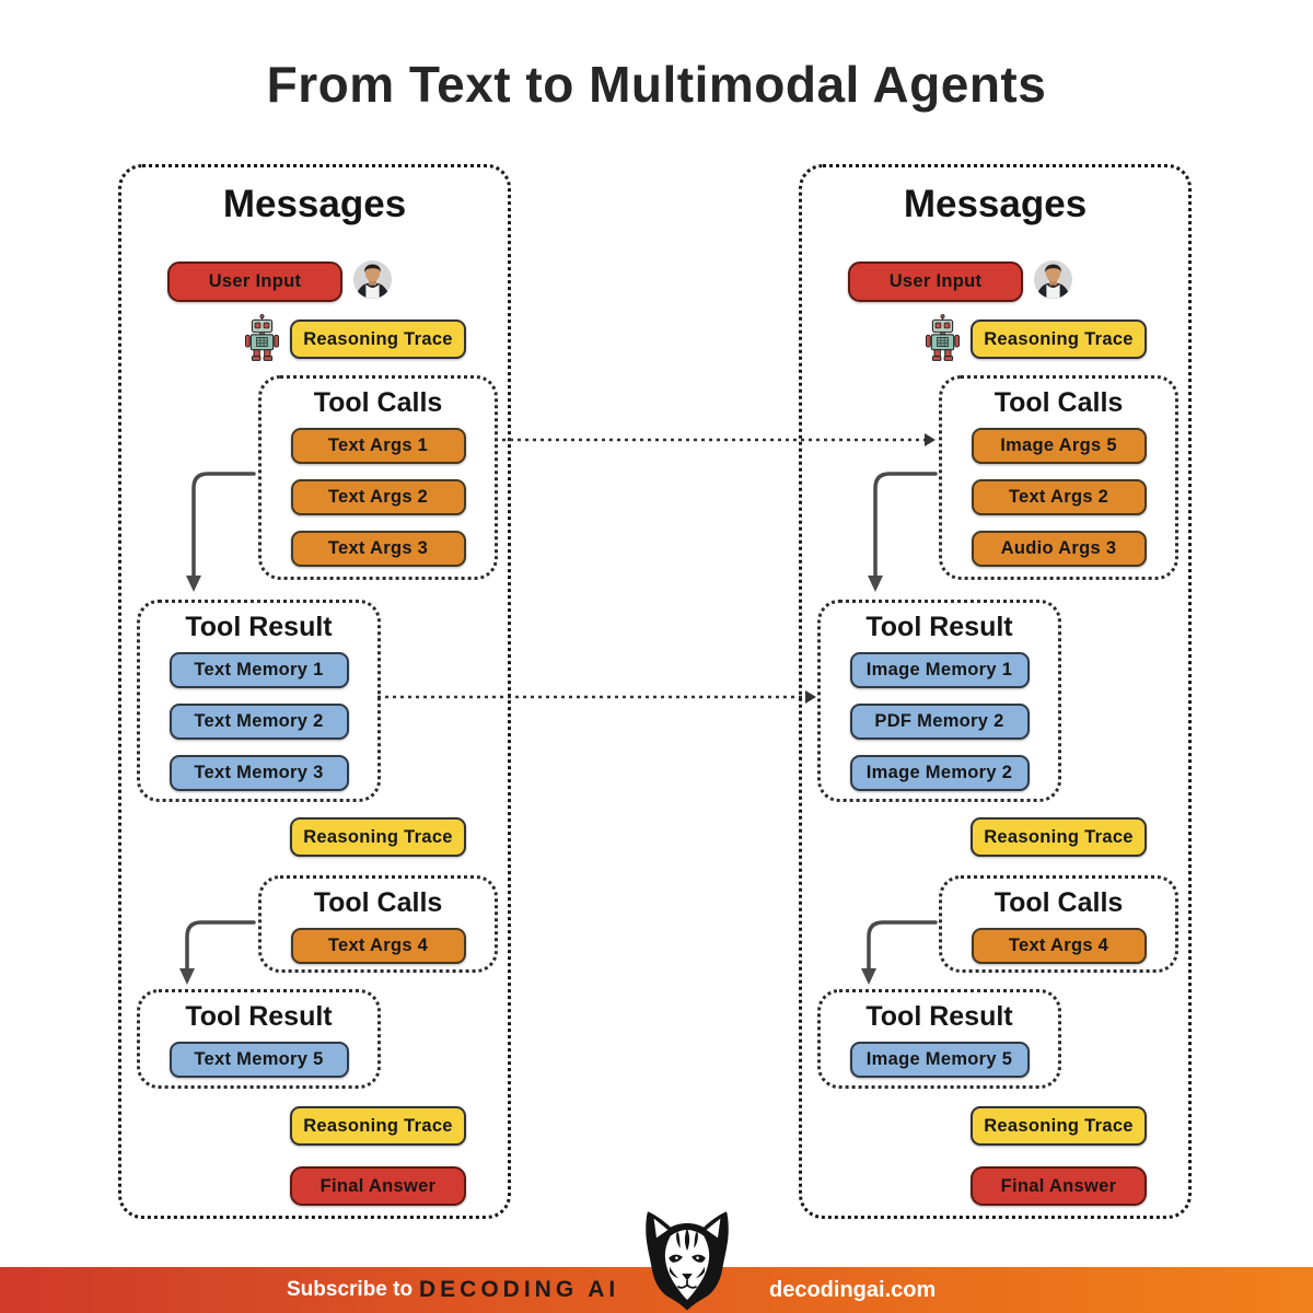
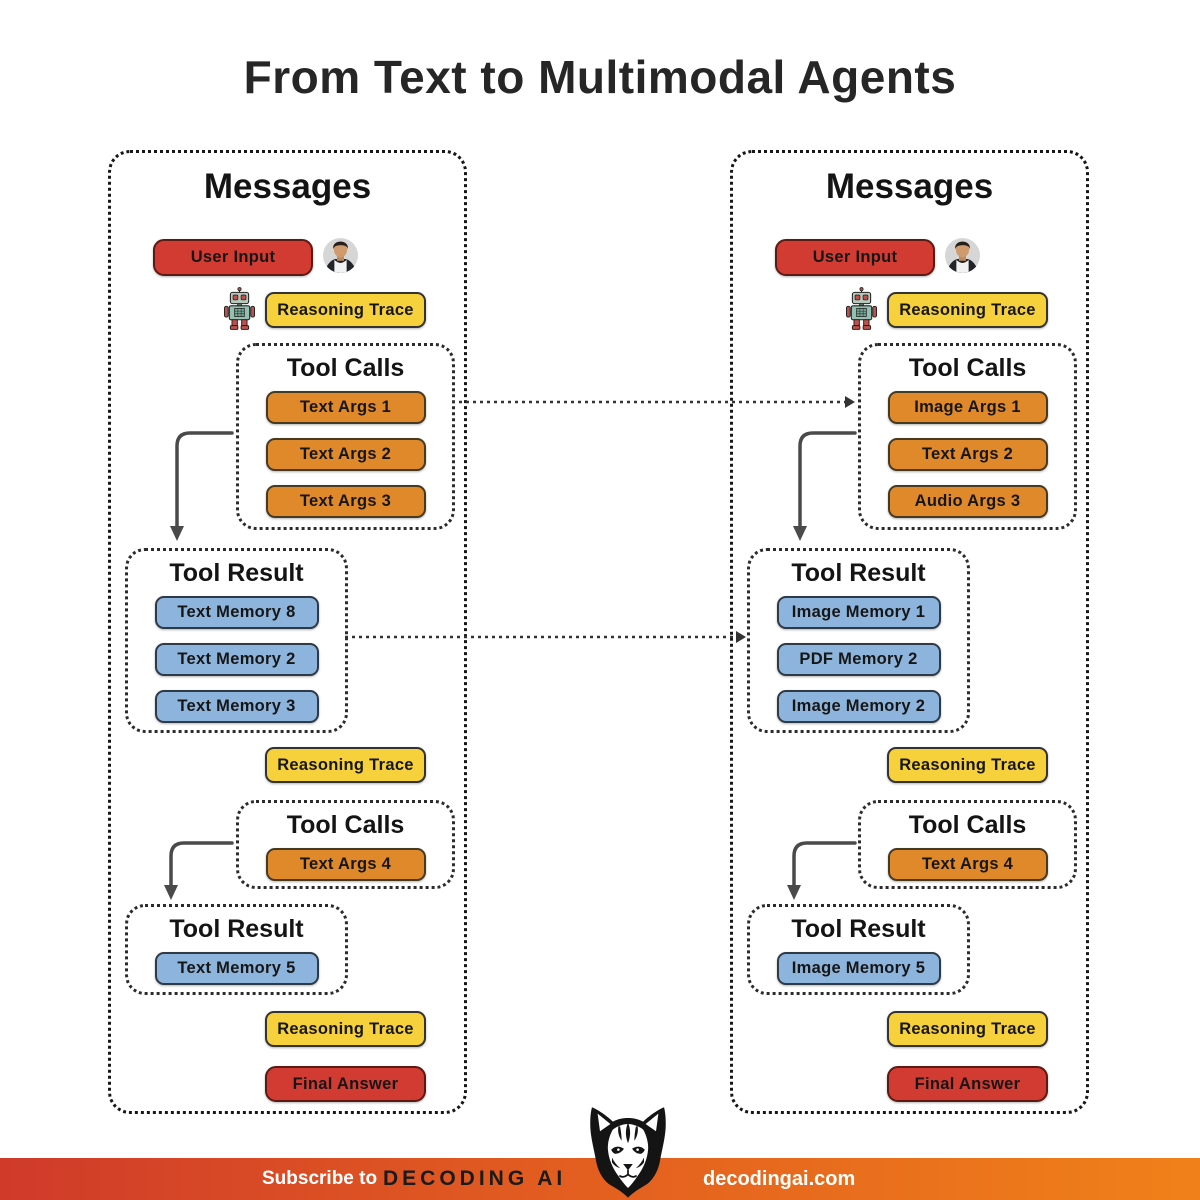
  From Text to Multimodal Agents
  Messages
  User Input
  Reasoning Trace
  Tool Calls
  Text Args 1
  Text Args 2
  Text Args 3
  Tool Result
- Text Memory 1
+ Text Memory 8
  Text Memory 2
  Text Memory 3
  Reasoning Trace
  Tool Calls
  Text Args 4
  Tool Result
  Text Memory 5
  Reasoning Trace
  Final Answer
  Messages
  User Input
  Reasoning Trace
  Tool Calls
- Image Args 5
+ Image Args 1
  Text Args 2
  Audio Args 3
  Tool Result
  Image Memory 1
  PDF Memory 2
  Image Memory 2
  Reasoning Trace
  Tool Calls
  Text Args 4
  Tool Result
  Image Memory 5
  Reasoning Trace
  Final Answer
  Subscribe to
  DECODING AI
  decodingai.com
